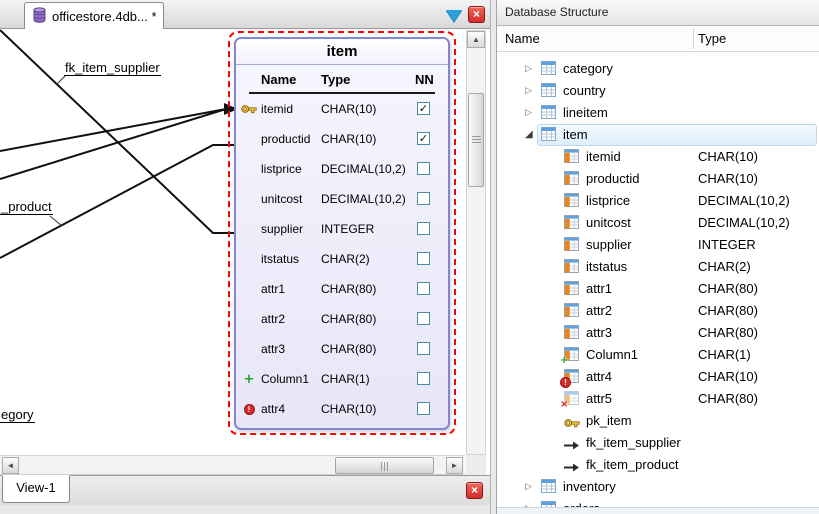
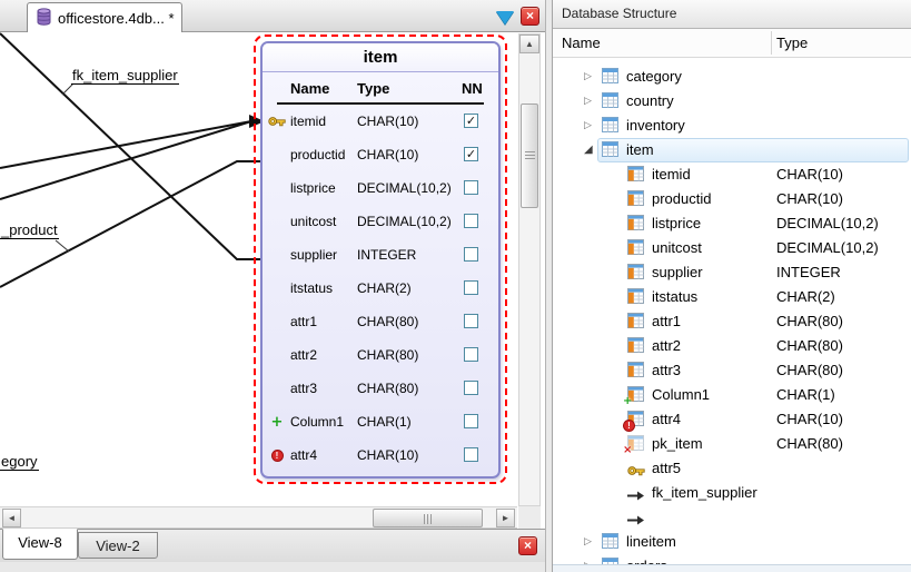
  officestore.4db... *
  ×
  fk_item_supplier
  _product
  egory
  item
  Name
  Type
  NN
  itemid
  CHAR(10)
  ✓
  productid
  CHAR(10)
  ✓
  listprice
  DECIMAL(10,2)
  unitcost
  DECIMAL(10,2)
  supplier
  INTEGER
  itstatus
  CHAR(2)
  attr1
  CHAR(80)
  attr2
  CHAR(80)
  attr3
  CHAR(80)
  +
  Column1
  CHAR(1)
  !
  attr4
  CHAR(10)
  ▲
  ◄
  ►
- View-1
+ View-8
+ View-2
  ×
  Database Structure
  Name
  Type
  ▷
  category
  ▷
  country
  ▷
- lineitem
+ inventory
  ◢
  item
  itemid
  CHAR(10)
  productid
  CHAR(10)
  listprice
  DECIMAL(10,2)
  unitcost
  DECIMAL(10,2)
  supplier
  INTEGER
  itstatus
  CHAR(2)
  attr1
  CHAR(80)
  attr2
  CHAR(80)
  attr3
  CHAR(80)
  +
  Column1
  CHAR(1)
  !
  attr4
  CHAR(10)
  ×
- attr5
+ pk_item
  CHAR(80)
- pk_item
+ attr5
  fk_item_supplier
- fk_item_product
  ▷
- inventory
+ lineitem
